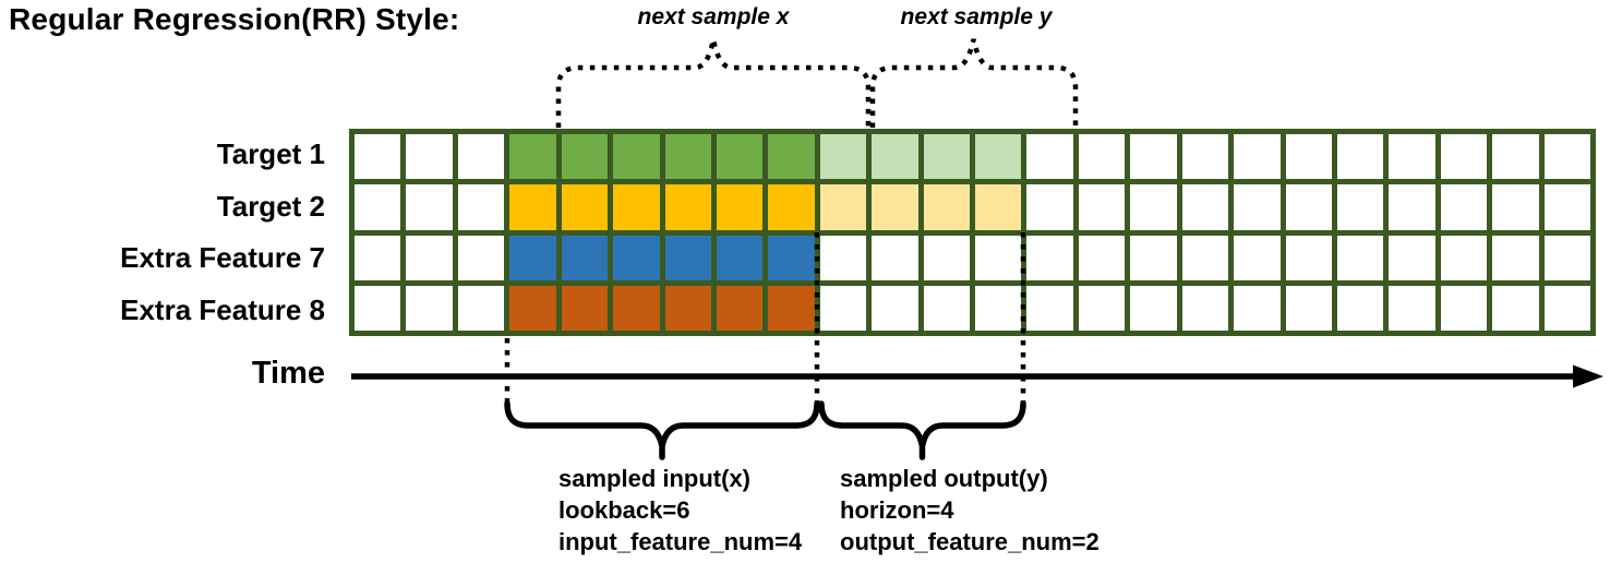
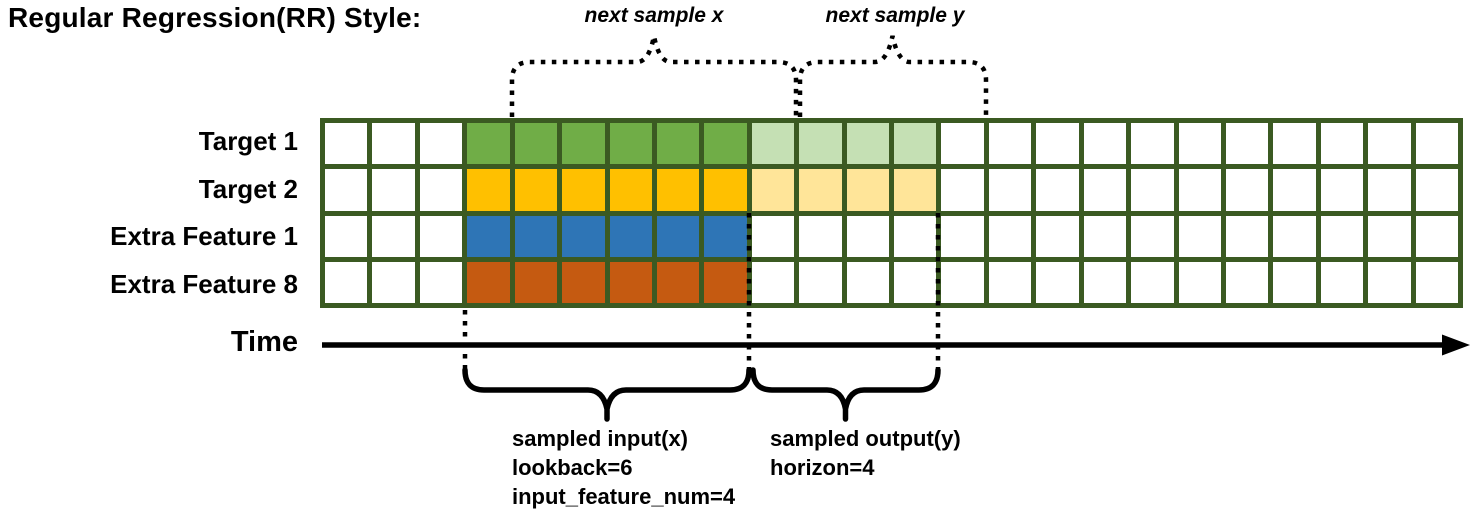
  Regular Regression(RR) Style:
  next sample x
  next sample y
  Target 1
  Target 2
- Extra Feature 7
+ Extra Feature 1
  Extra Feature 8
  Time
  sampled input(x)
  lookback=6
  input_feature_num=4
  sampled output(y)
  horizon=4
- output_feature_num=2
